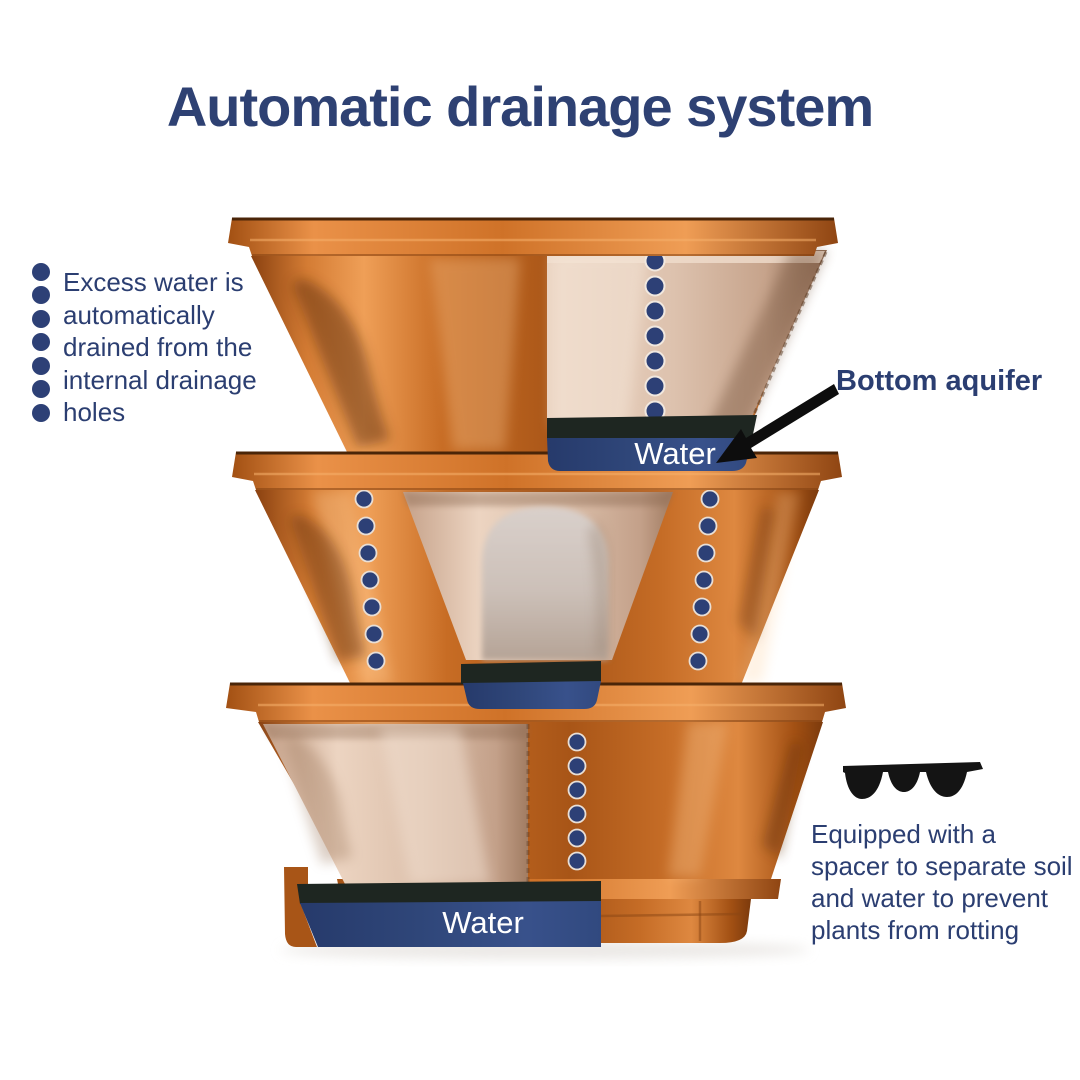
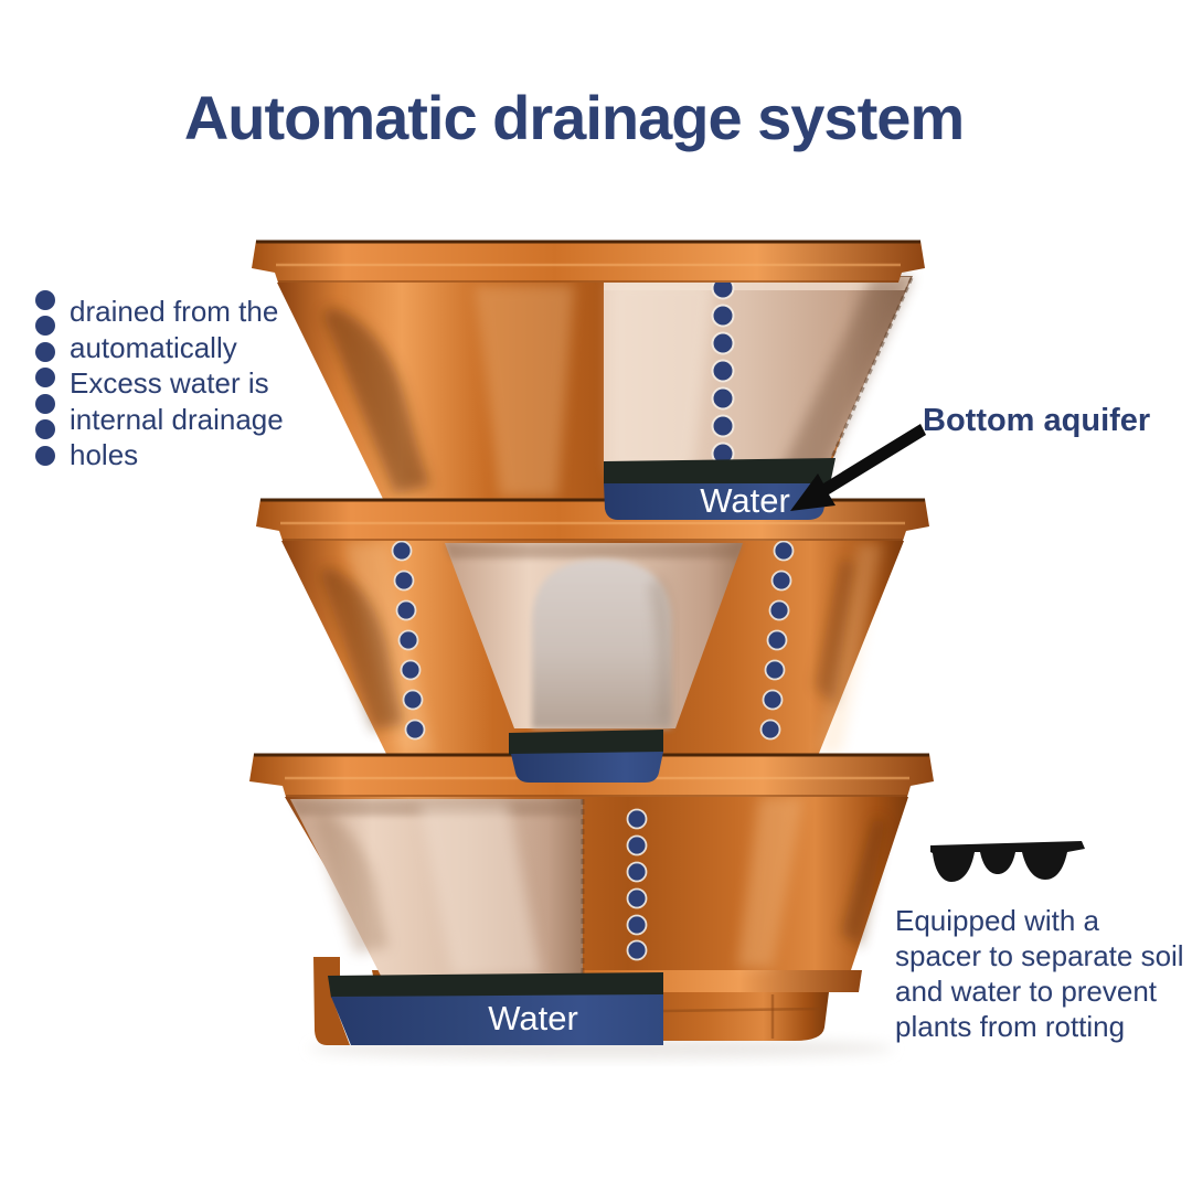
  Automatic drainage system
- Excess water is
+ drained from the
  automatically
- drained from the
+ Excess water is
  internal drainage
  holes
  Bottom aquifer
  Equipped with a
  spacer to separate soil
  and water to prevent
  plants from rotting
  Water
  Water
